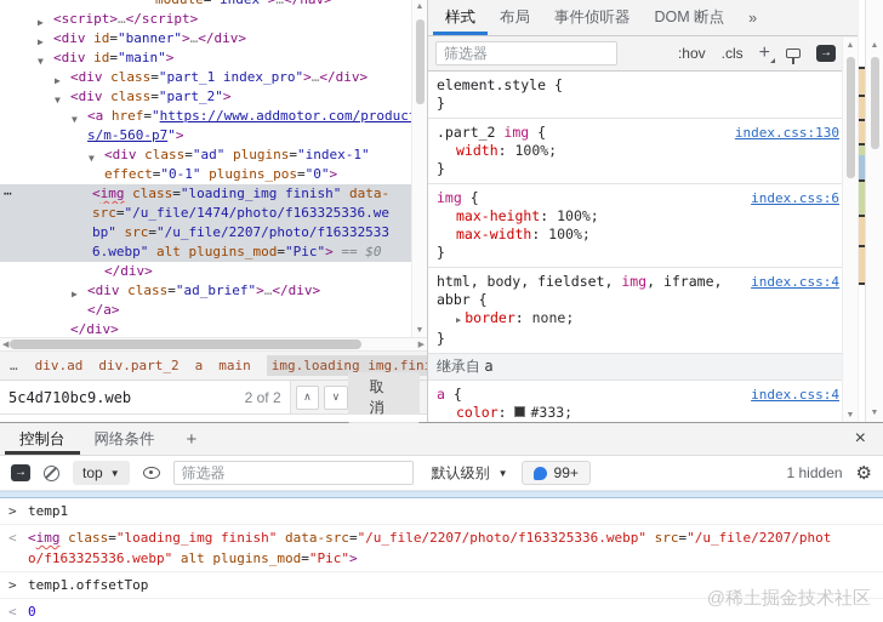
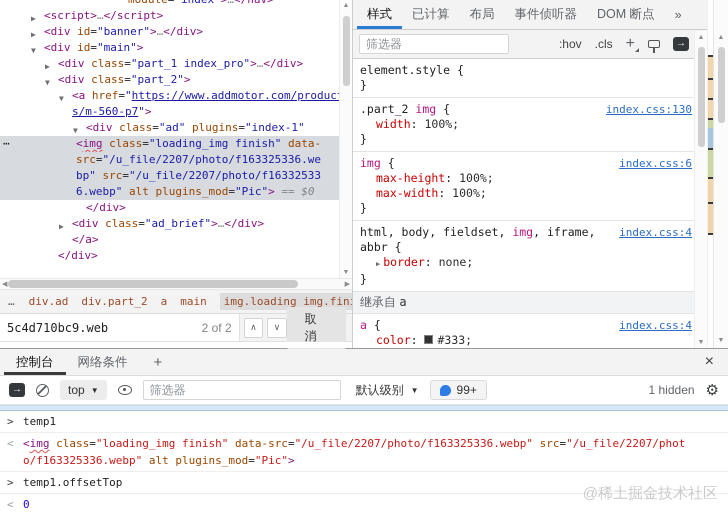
  ▶
  <script>…</script>
  ▶
  <div id="banner">…</div>
  ▼
  <div id="main">
  ▶
  <div class="part_1 index_pro">…</div>
  ▼
  <div class="part_2">
  ▼
  <a href="https://www.addmotor.com/produc
  s/m-560-p7">
  ▼
  <div class="ad" plugins="index-1"
- effect="0-1" plugins_pos="0">
  ⋯
  <img class="loading_img finish" data-
- src="/u_file/1474/photo/f163325336.we
+ src="/u_file/2207/photo/f163325336.we
  bp" src="/u_file/2207/photo/f16332533
  6.webp" alt plugins_mod="Pic"> == $0
  </div>
  ▶
  <div class="ad_brief">…</div>
  </a>
  </div>
  …
  div.ad
  div.part_2
  a
  main
  img.loading_img.fin
  5c4d710bc9.web
  2 of 2
  ∧
  ∨
  取消
  样式
+ 已计算
  布局
  事件侦听器
  DOM 断点
  »
  筛选器
  :hov
  .cls
  +
  →
  element.style {
  }
  index.css:130
  .part_2 img {
  width: 100%;
  }
  index.css:6
  img {
  max-height: 100%;
  max-width: 100%;
  }
  index.css:4
  html, body, fieldset, img, iframe,
  abbr {
  ▶ border: none;
  }
  继承自 a
  index.css:4
  a {
  color: #333;
  控制台
  网络条件
  +
  ×
  →
  top
  ▼
  筛选器
  默认级别
  ▼
  99+
  1 hidden
  ⚙
  >
  temp1
  <
  <img class="loading_img finish" data-src="/u_file/2207/photo/f163325336.webp" src="/u_file/2207/phot
  o/f163325336.webp" alt plugins_mod="Pic">
  >
  temp1.offsetTop
  <
  0
  @稀土掘金技术社区
